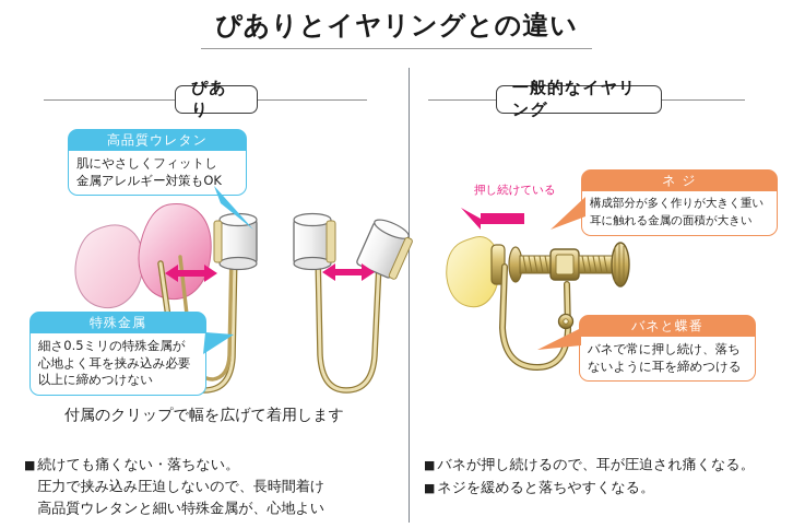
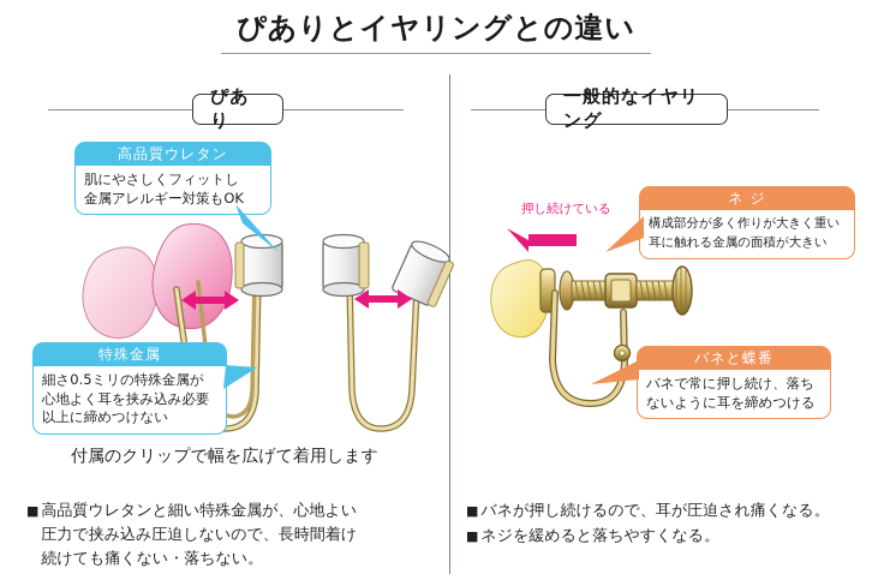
  ぴありとイヤリングとの違い
  ぴあり
  一般的なイヤリング
  押し続けている
  高品質ウレタン
  肌にやさしくフィットし
  金属アレルギー対策もOK
  特殊金属
  細さ0.5ミリの特殊金属が
  心地よく耳を挟み込み必要
  以上に締めつけない
  ネ ジ
  構成部分が多く作りが大きく重い
  耳に触れる金属の面積が大きい
  バネと蝶番
  バネで常に押し続け、落ち
  ないように耳を締めつける
  付属のクリップで幅を広げて着用します
  ■
- 続けても痛くない・落ちない。
+ 高品質ウレタンと細い特殊金属が、心地よい
  圧力で挟み込み圧迫しないので、長時間着け
- 高品質ウレタンと細い特殊金属が、心地よい
+ 続けても痛くない・落ちない。
  ■
  バネが押し続けるので、耳が圧迫され痛くなる。
  ■
  ネジを緩めると落ちやすくなる。
